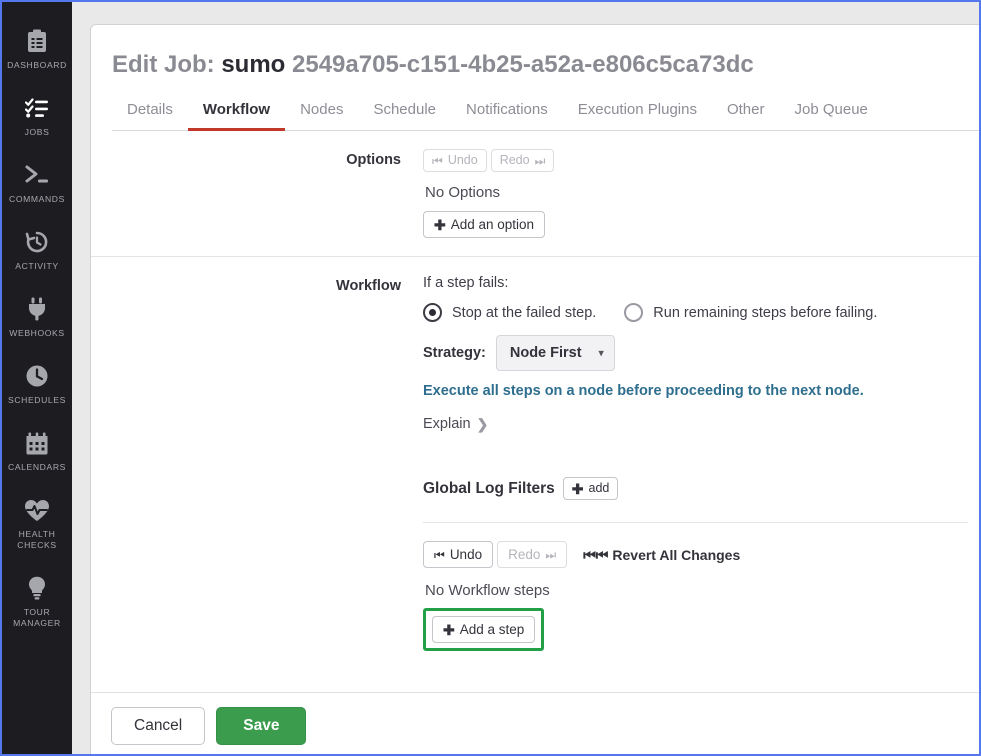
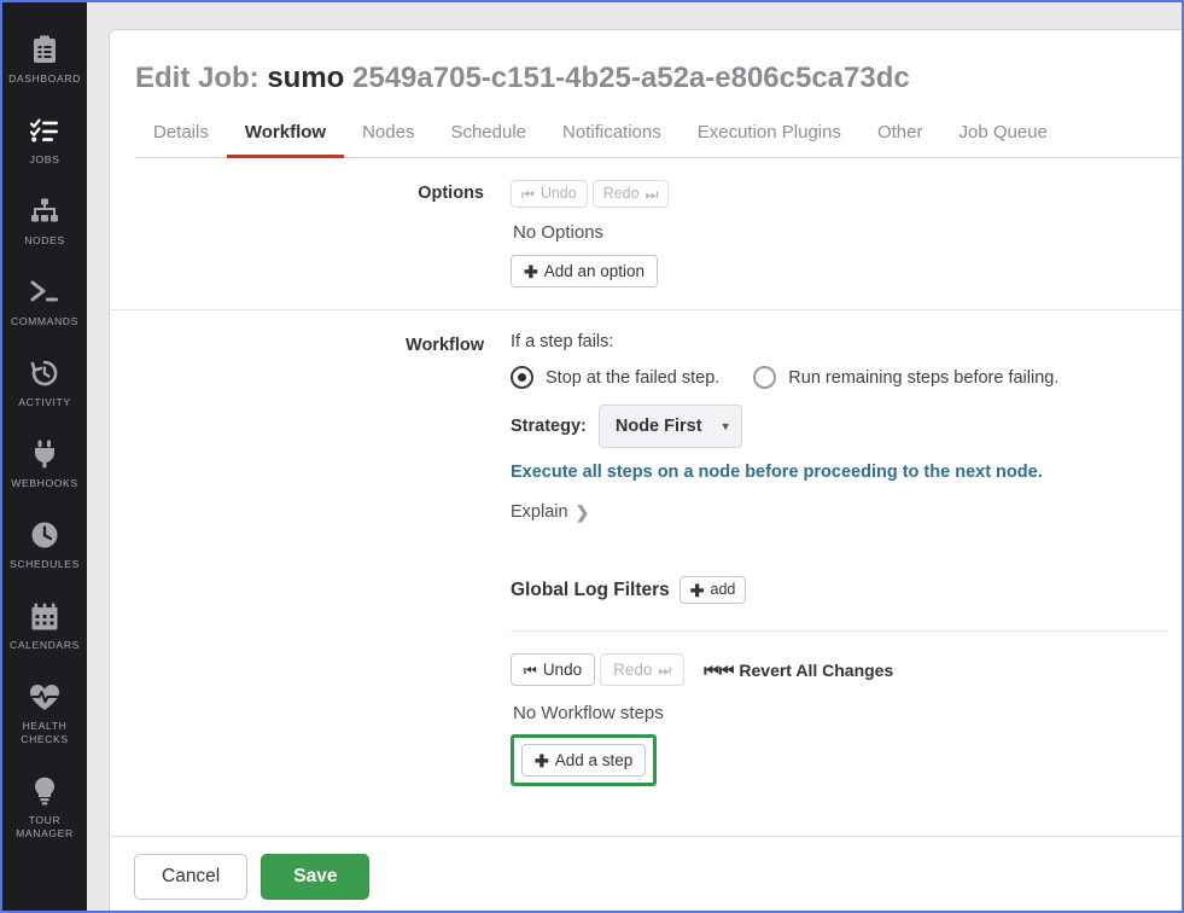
  DASHBOARD
  JOBS
+ NODES
  COMMANDS
  ACTIVITY
  WEBHOOKS
  SCHEDULES
  CALENDARS
  HEALTH CHECKS
  TOUR MANAGER
  Edit Job: sumo 2549a705-c151-4b25-a52a-e806c5ca73dc
  Details
  Workflow
  Nodes
  Schedule
  Notifications
  Execution Plugins
  Other
  Job Queue
  Options
  ⏮
  Undo
  Redo
  ⏭
  No Options
  ✚
  Add an option
  Workflow
  If a step fails:
  Stop at the failed step.
  Run remaining steps before failing.
  Strategy:
  Node First
  ▾
  Execute all steps on a node before proceeding to the next node.
  Explain
  ❯
  Global Log Filters
  ✚
  add
  ⏮
  Undo
  Redo
  ⏭
  ⏮⏮
  Revert All Changes
  No Workflow steps
  ✚
  Add a step
  Cancel
  Save
